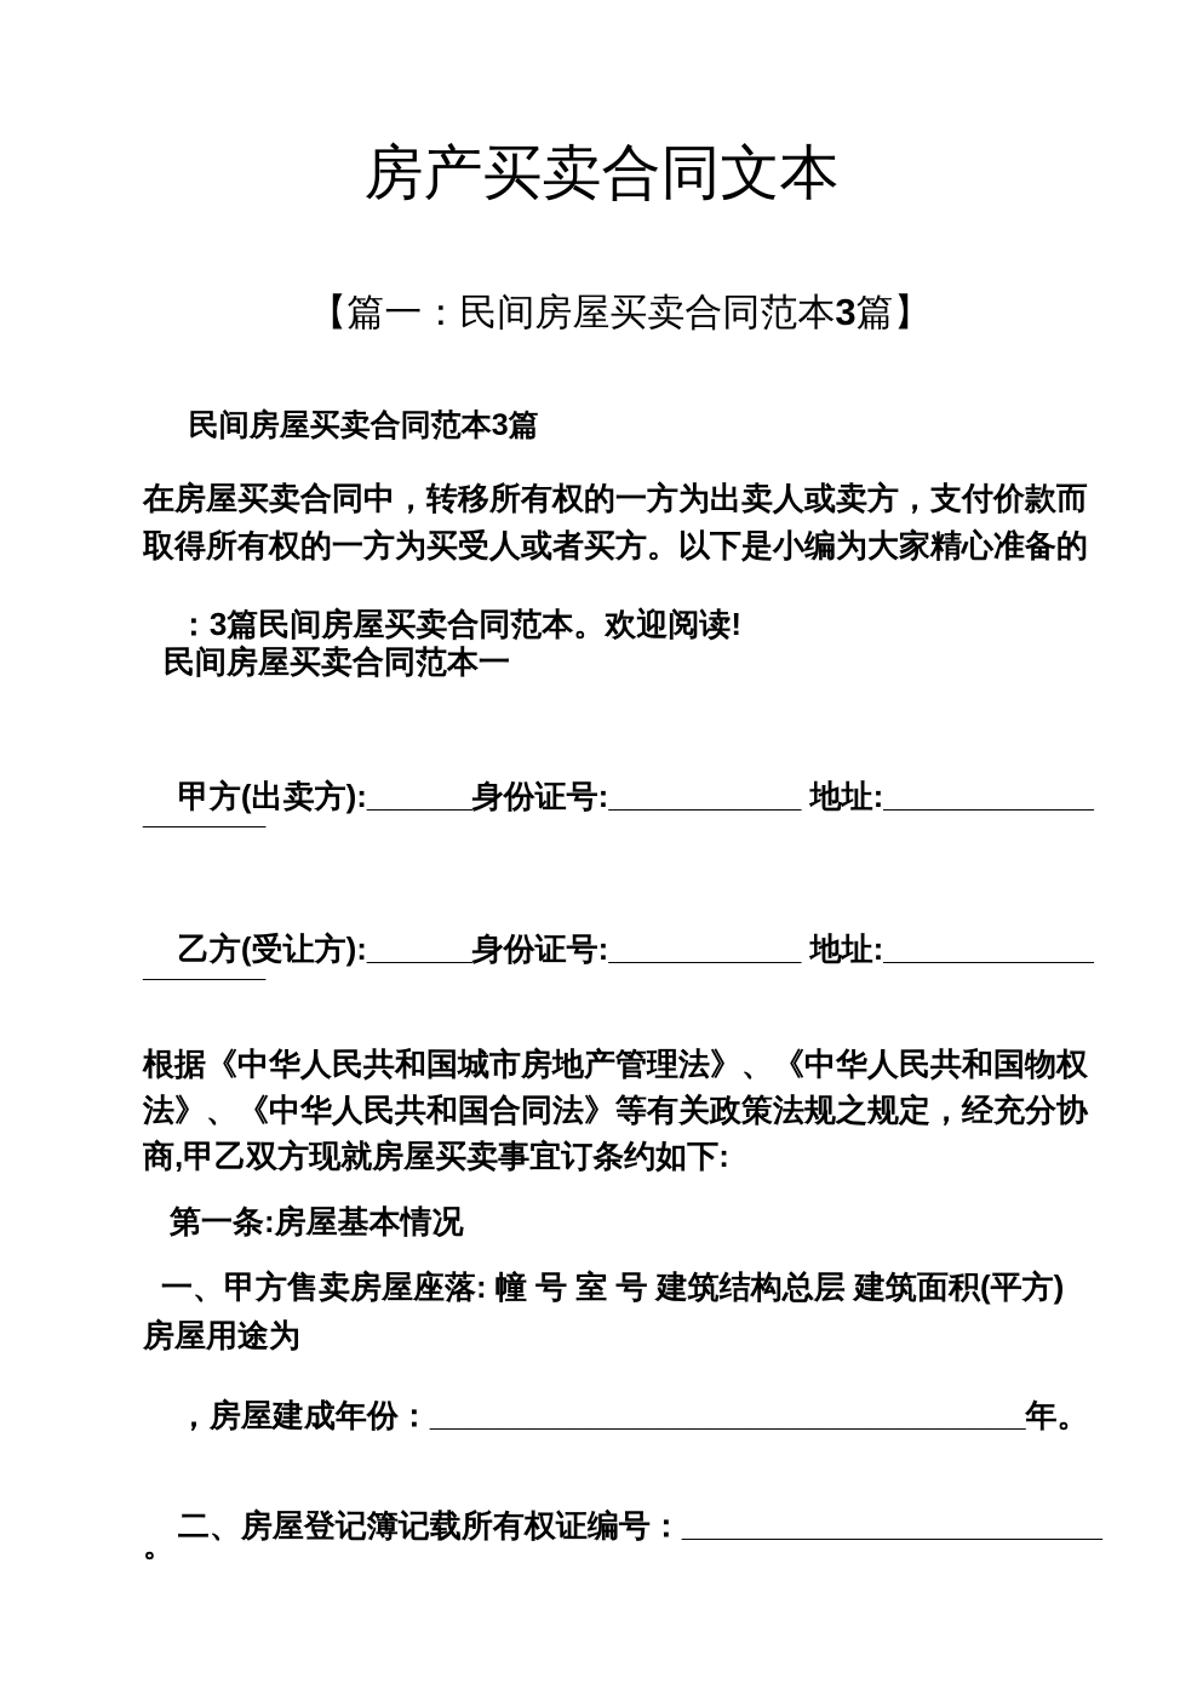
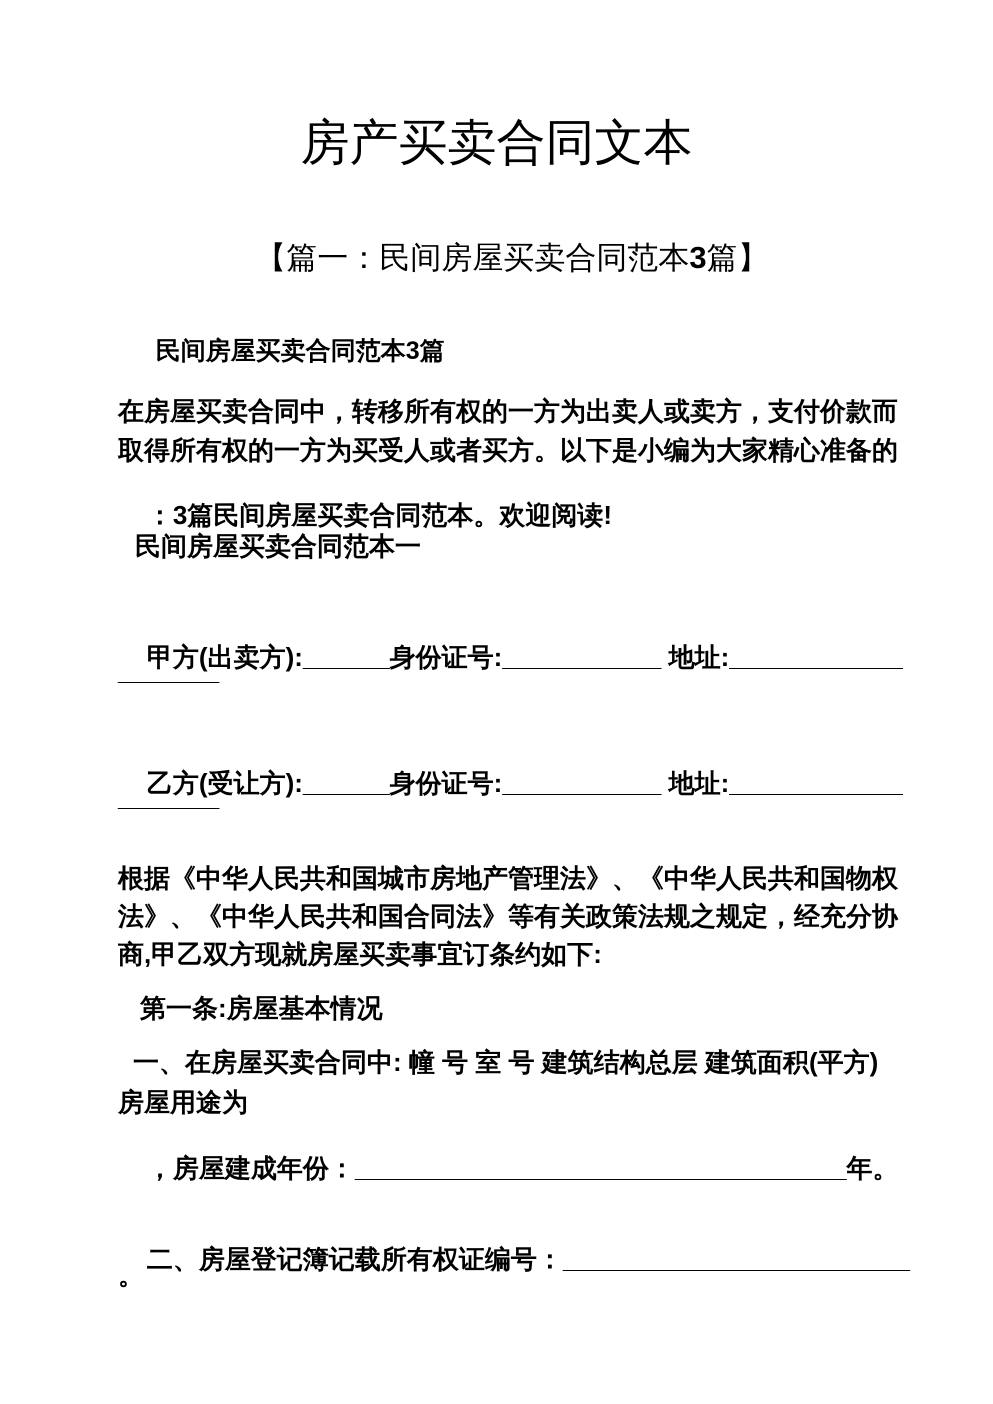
  房产买卖合同文本
  【篇一：民间房屋买卖合同范本3篇】
  民间房屋买卖合同范本3篇
  在房屋买卖合同中，转移所有权的一方为出卖人或卖方，支付价款而
  取得所有权的一方为买受人或者买方。以下是小编为大家精心准备的
  ：3篇民间房屋买卖合同范本。欢迎阅读!
  民间房屋买卖合同范本一
  甲方(出卖方):______身份证号:___________ 地址:____________
  _______
  乙方(受让方):______身份证号:___________ 地址:____________
  _______
  根据《中华人民共和国城市房地产管理法》、《中华人民共和国物权
  法》、《中华人民共和国合同法》等有关政策法规之规定，经充分协
  商,甲乙双方现就房屋买卖事宜订条约如下:
  第一条:房屋基本情况
- 一、甲方售卖房屋座落: 幢 号 室 号 建筑结构总层 建筑面积(平方)
+ 一、在房屋买卖合同中: 幢 号 室 号 建筑结构总层 建筑面积(平方)
  房屋用途为
  ，房屋建成年份：__________________________________年。
  二、房屋登记簿记载所有权证编号：________________________
  。
